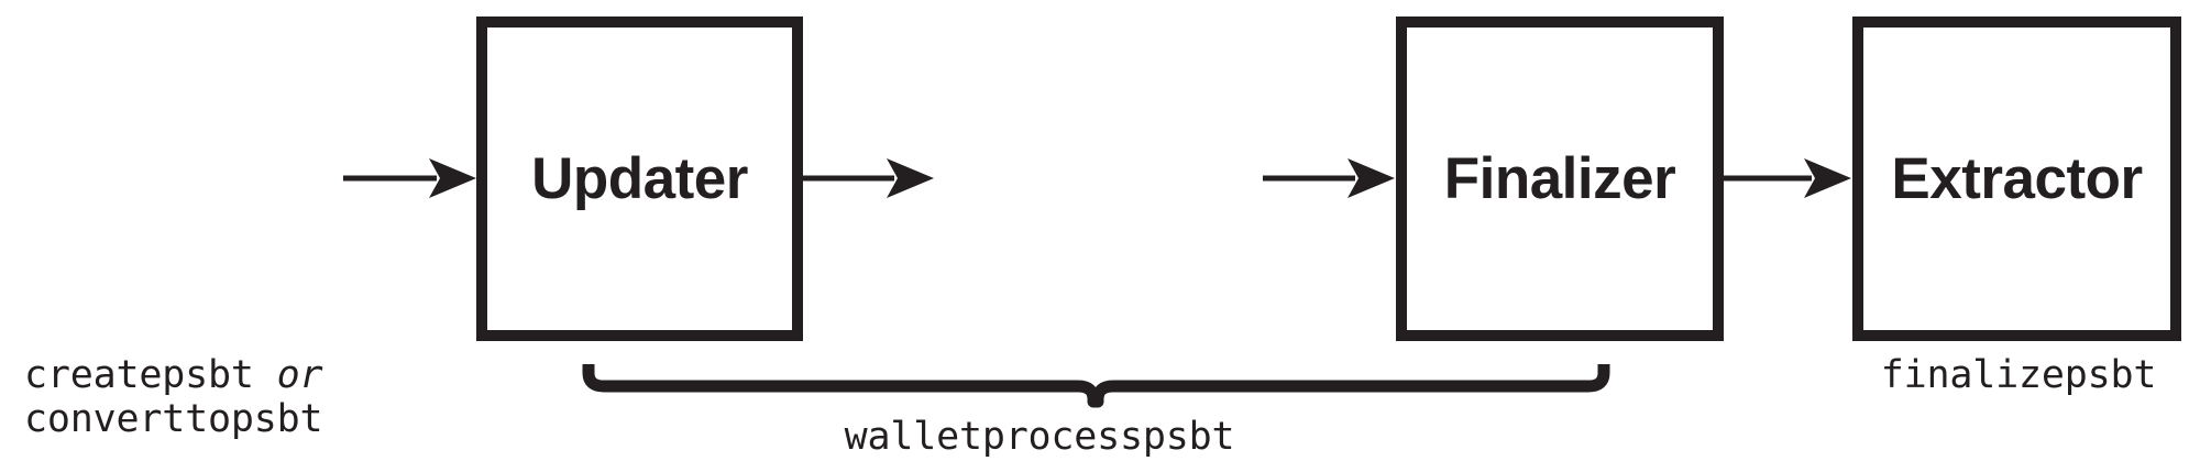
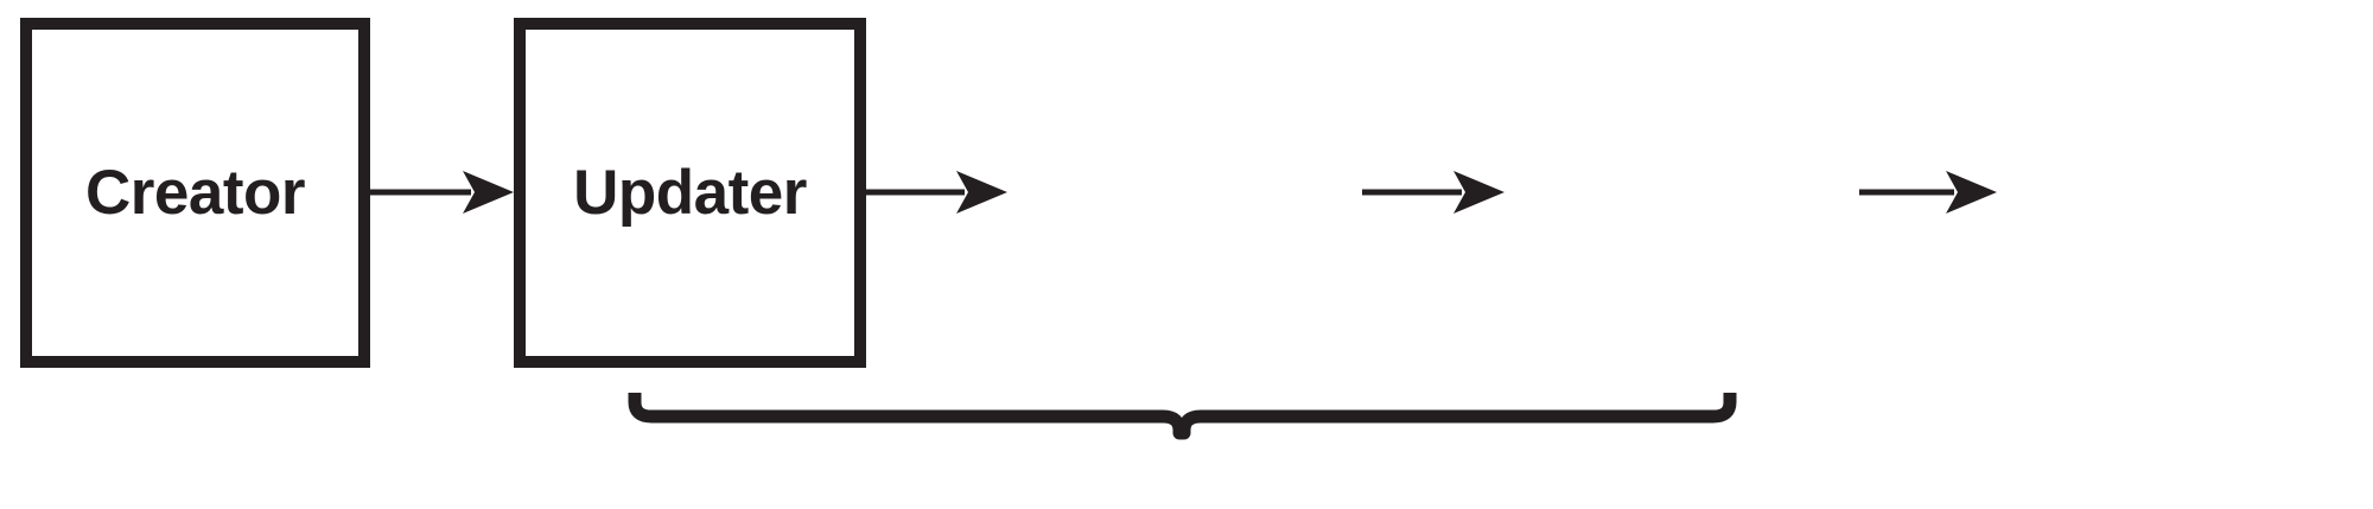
+ Creator
  Updater
- Finalizer
- Extractor
- createpsbt or
- converttopsbt
- walletprocesspsbt
- finalizepsbt
